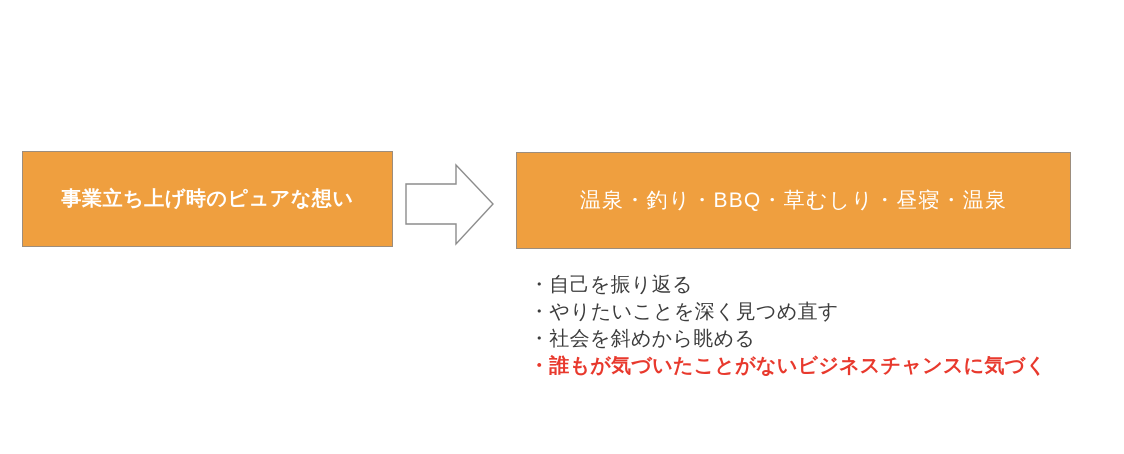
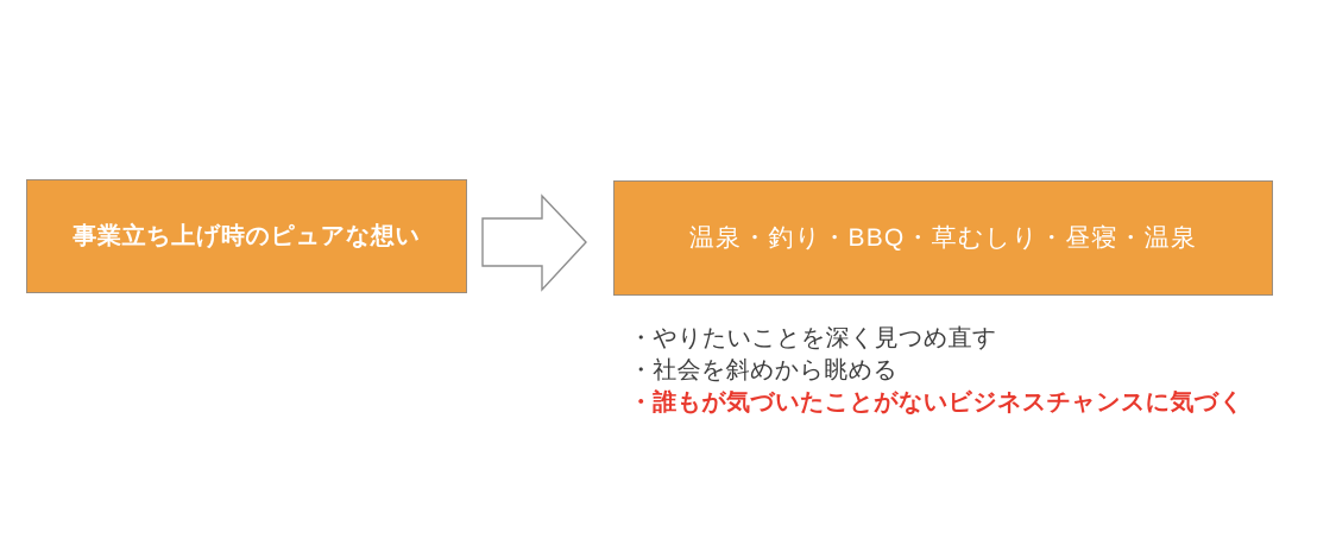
  事業立ち上げ時のピュアな想い
  温泉・釣り・BBQ・草むしり・昼寝・温泉
- ・自己を振り返る
  ・やりたいことを深く見つめ直す
  ・社会を斜めから眺める
  ・誰もが気づいたことがないビジネスチャンスに気づく
